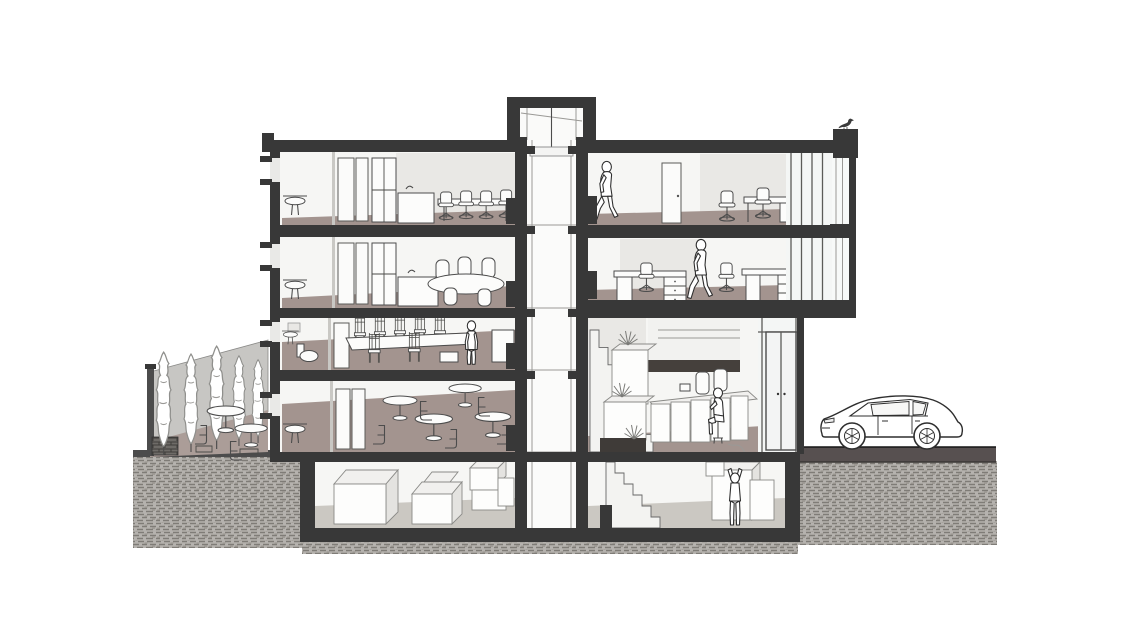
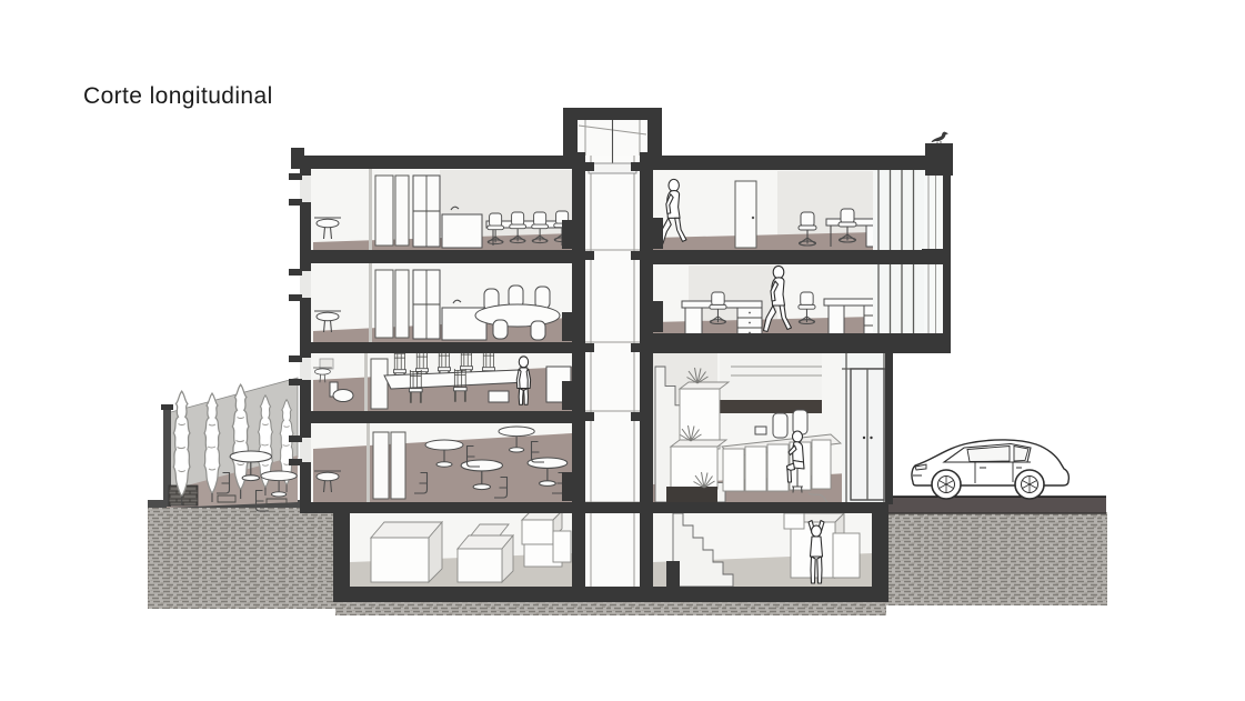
+ Corte longitudinal
